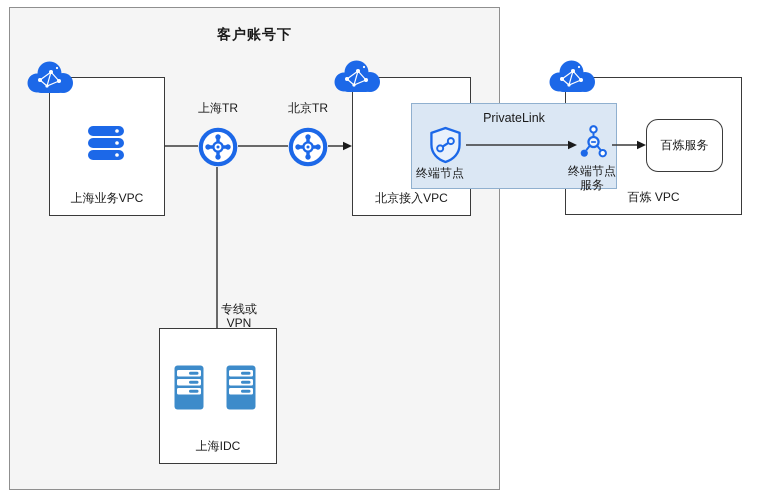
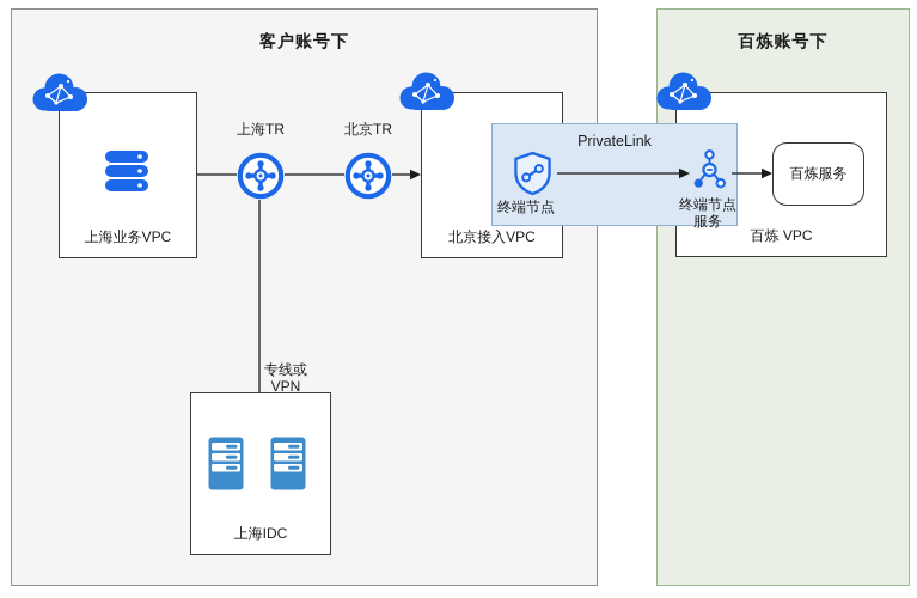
  客户账号下
+ 百炼账号下
  上海业务VPC
  北京接入VPC
  百炼 VPC
  上海IDC
  PrivateLink
  百炼服务
  上海TR
  北京TR
  终端节点
  终端节点
  服务
  专线或
  VPN
